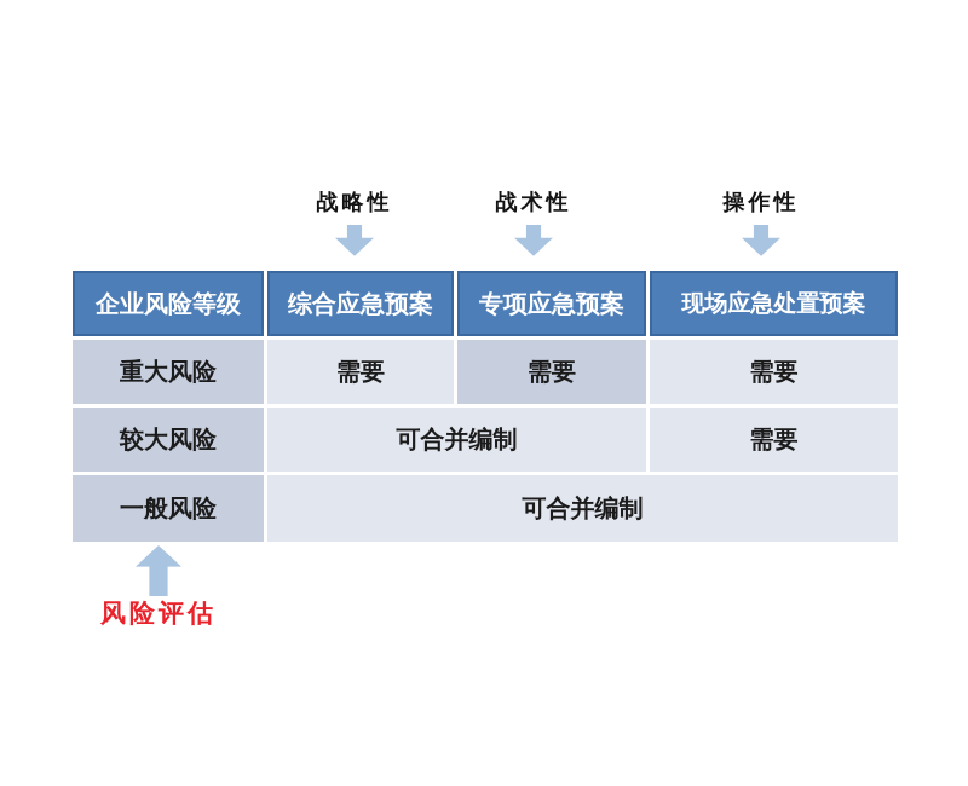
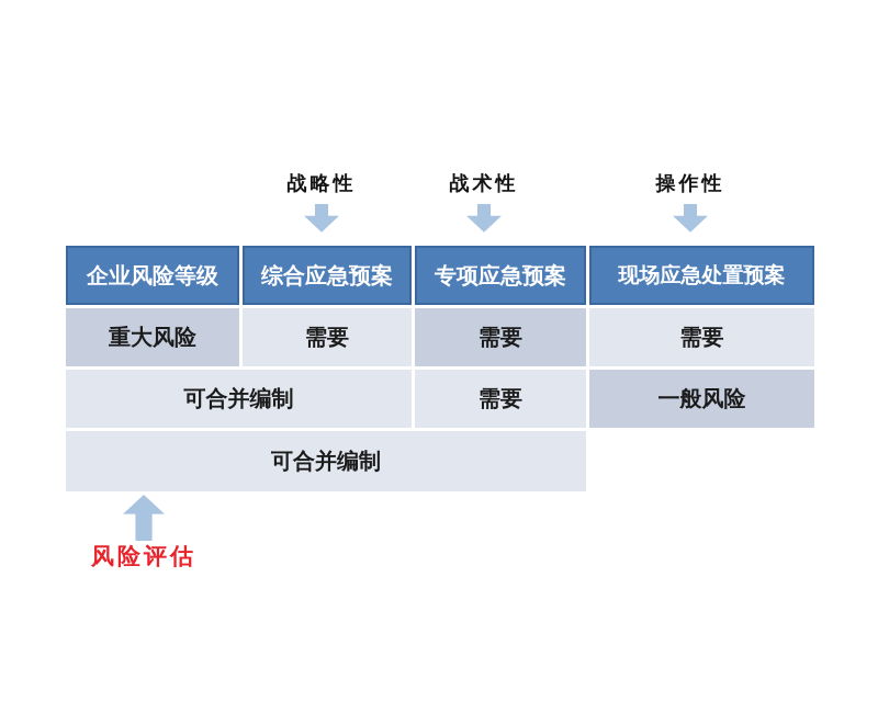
  战略性
  战术性
  操作性
  企业风险等级
  综合应急预案
  专项应急预案
  现场应急处置预案
  重大风险
  需要
  需要
  需要
- 较大风险
  可合并编制
  需要
  一般风险
  可合并编制
  风险评估
